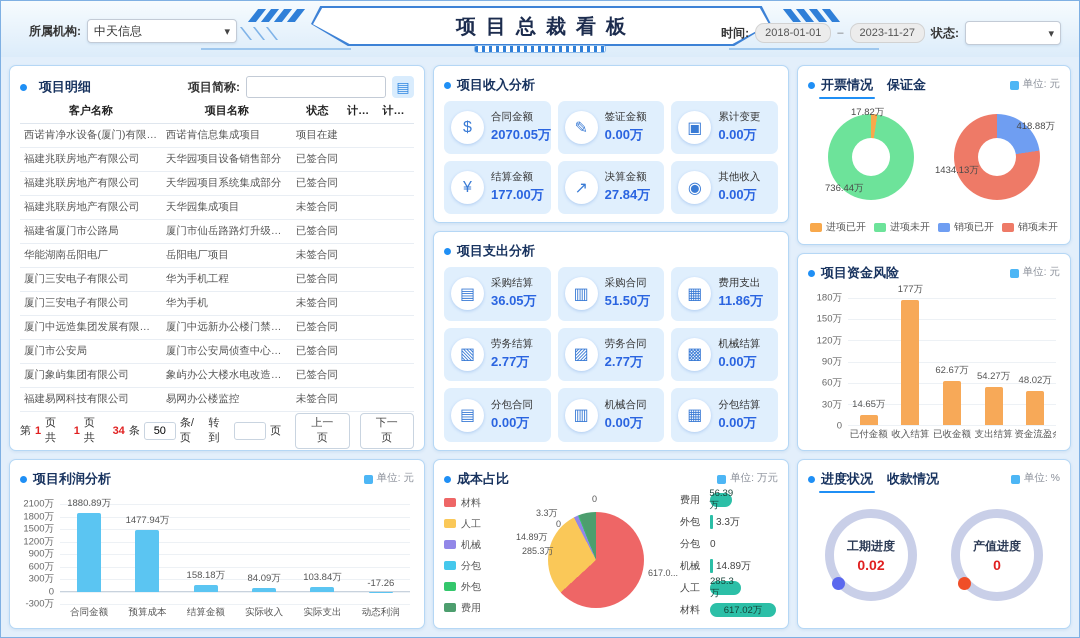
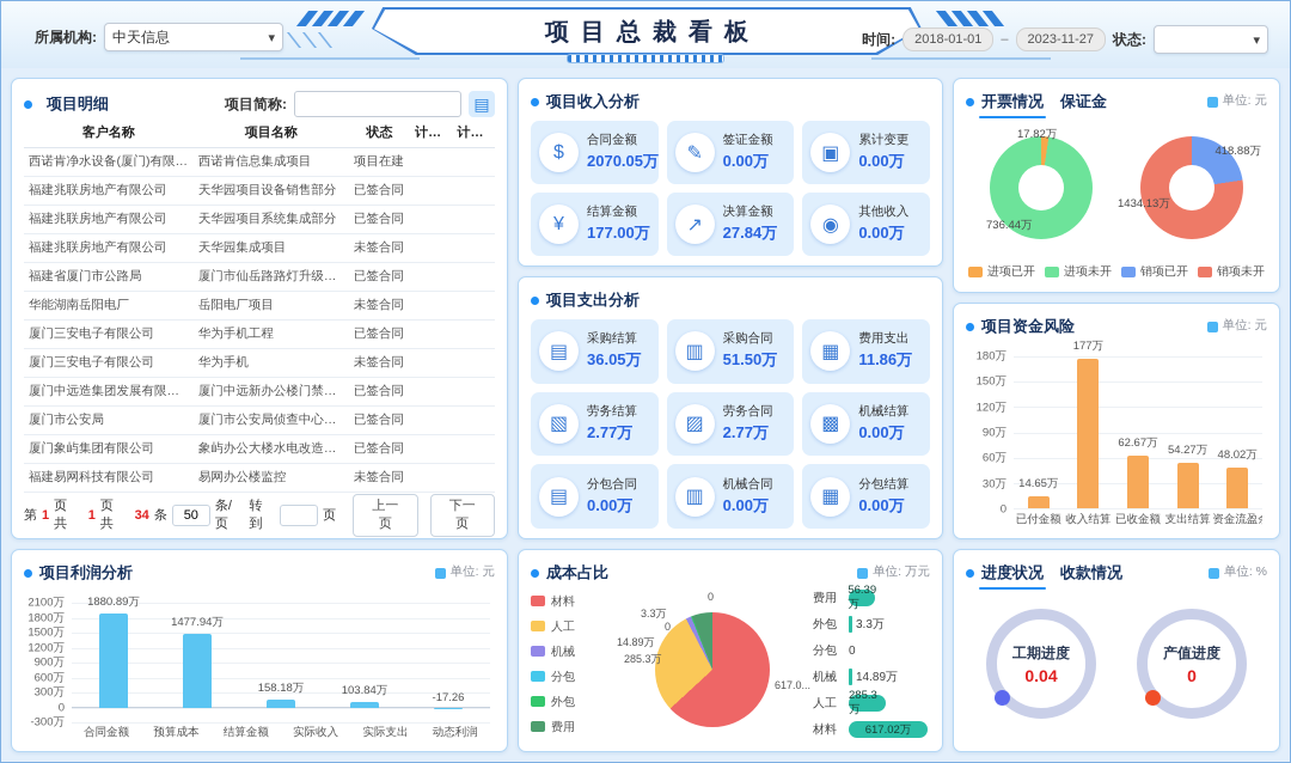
  所属机构:
  中天信息
  ▾
  项目总裁看板
  时间:
  2018-01-01
  –
  2023-11-27
  状态:
  ▾
  项目明细
  项目简称:
  ▤
  客户名称
  项目名称
  状态
  计划开
  计划竣
  西诺肯净水设备(厦门)有限公
  西诺肯信息集成项目
  项目在建
  福建兆联房地产有限公司
  天华园项目设备销售部分
  已签合同
  福建兆联房地产有限公司
  天华园项目系统集成部分
  已签合同
  福建兆联房地产有限公司
  天华园集成项目
  未签合同
  福建省厦门市公路局
  厦门市仙岳路路灯升级改造
  已签合同
  华能湖南岳阳电厂
  岳阳电厂项目
  未签合同
  厦门三安电子有限公司
  华为手机工程
  已签合同
  厦门三安电子有限公司
  华为手机
  未签合同
  厦门中远造集团发展有限公司
  厦门中远新办公楼门禁系统
  已签合同
  厦门市公安局
  厦门市公安局侦查中心办公
  已签合同
  厦门象屿集团有限公司
  象屿办公大楼水电改造项目
  已签合同
  福建易网科技有限公司
  易网办公楼监控
  未签合同
  第
  1
  页 共
  1
  页 共
  34
  条
  50
  条/页
  转到
  页
  上一页
  下一页
  项目收入分析
  $
  合同金额
  2070.05万
  ✎
  签证金额
  0.00万
  ▣
  累计变更
  0.00万
  ¥
  结算金额
  177.00万
  ↗
  决算金额
  27.84万
  ◉
  其他收入
  0.00万
  项目支出分析
  ▤
  采购结算
  36.05万
  ▥
  采购合同
  51.50万
  ▦
  费用支出
  11.86万
  ▧
  劳务结算
  2.77万
  ▨
  劳务合同
  2.77万
  ▩
  机械结算
  0.00万
  ▤
  分包合同
  0.00万
  ▥
  机械合同
  0.00万
  ▦
  分包结算
  0.00万
  开票情况
  保证金
  单位: 元
  17.82万
  736.44万
  418.88万
  1434.13万
  进项已开
  进项未开
  销项已开
  销项未开
  项目资金风险
  单位: 元
  180万
  150万
  120万
  90万
  60万
  30万
  0
  14.65万
  177万
  62.67万
  54.27万
  48.02万
  已付金额
  收入结算
  已收金额
  支出结算
  资金流盈
  项目利润分析
  单位: 元
  2100万
  1800万
  1500万
  1200万
  900万
  600万
  300万
  0
  -300万
  1880.89万
  1477.94万
  158.18万
- 84.09万
  103.84万
  -17.26
  合同金额
  预算成本
  结算金额
  实际收入
  实际支出
  动态利润
  成本占比
  单位: 万元
  材料
  人工
  机械
  分包
  外包
  费用
  0
  3.3万
  0
  14.89万
  285.3万
  617.0...
  费用
  56.39万
  外包
  3.3万
  分包
  0
  机械
  14.89万
  人工
  285.3万
  材料
  617.02万
  进度状况
  收款情况
  单位: %
  工期进度
- 0.02
+ 0.04
  产值进度
  0
